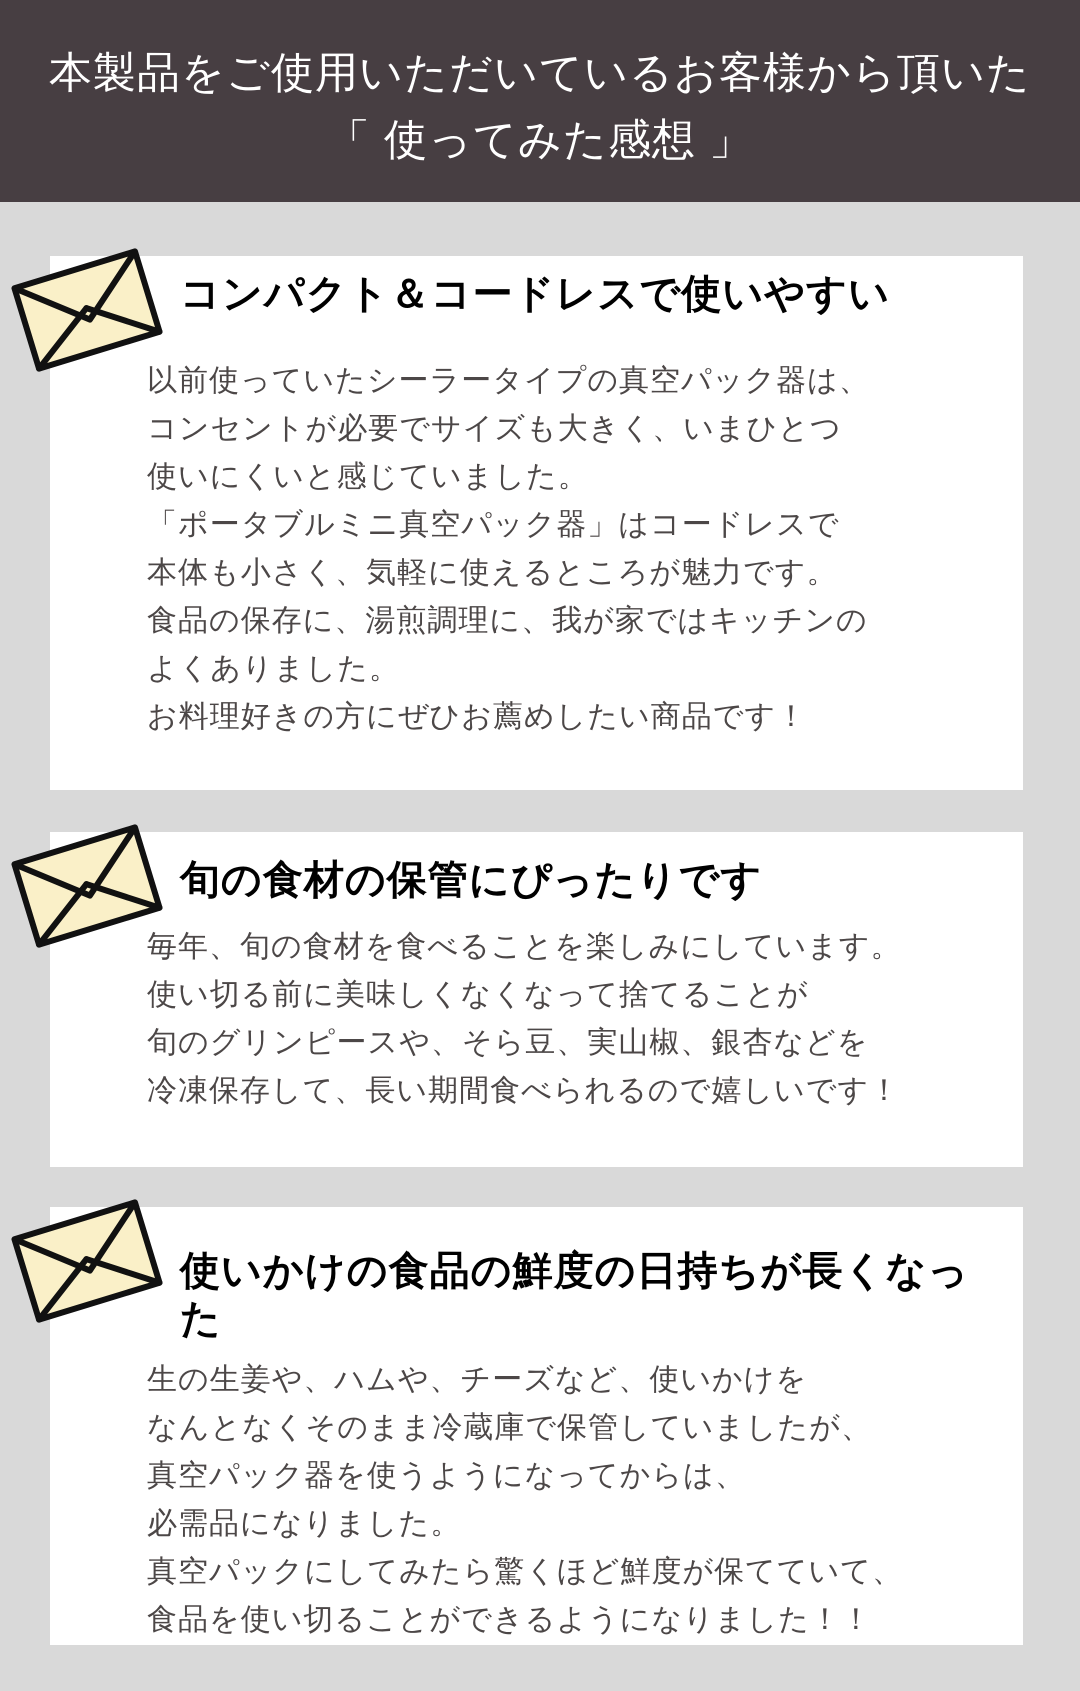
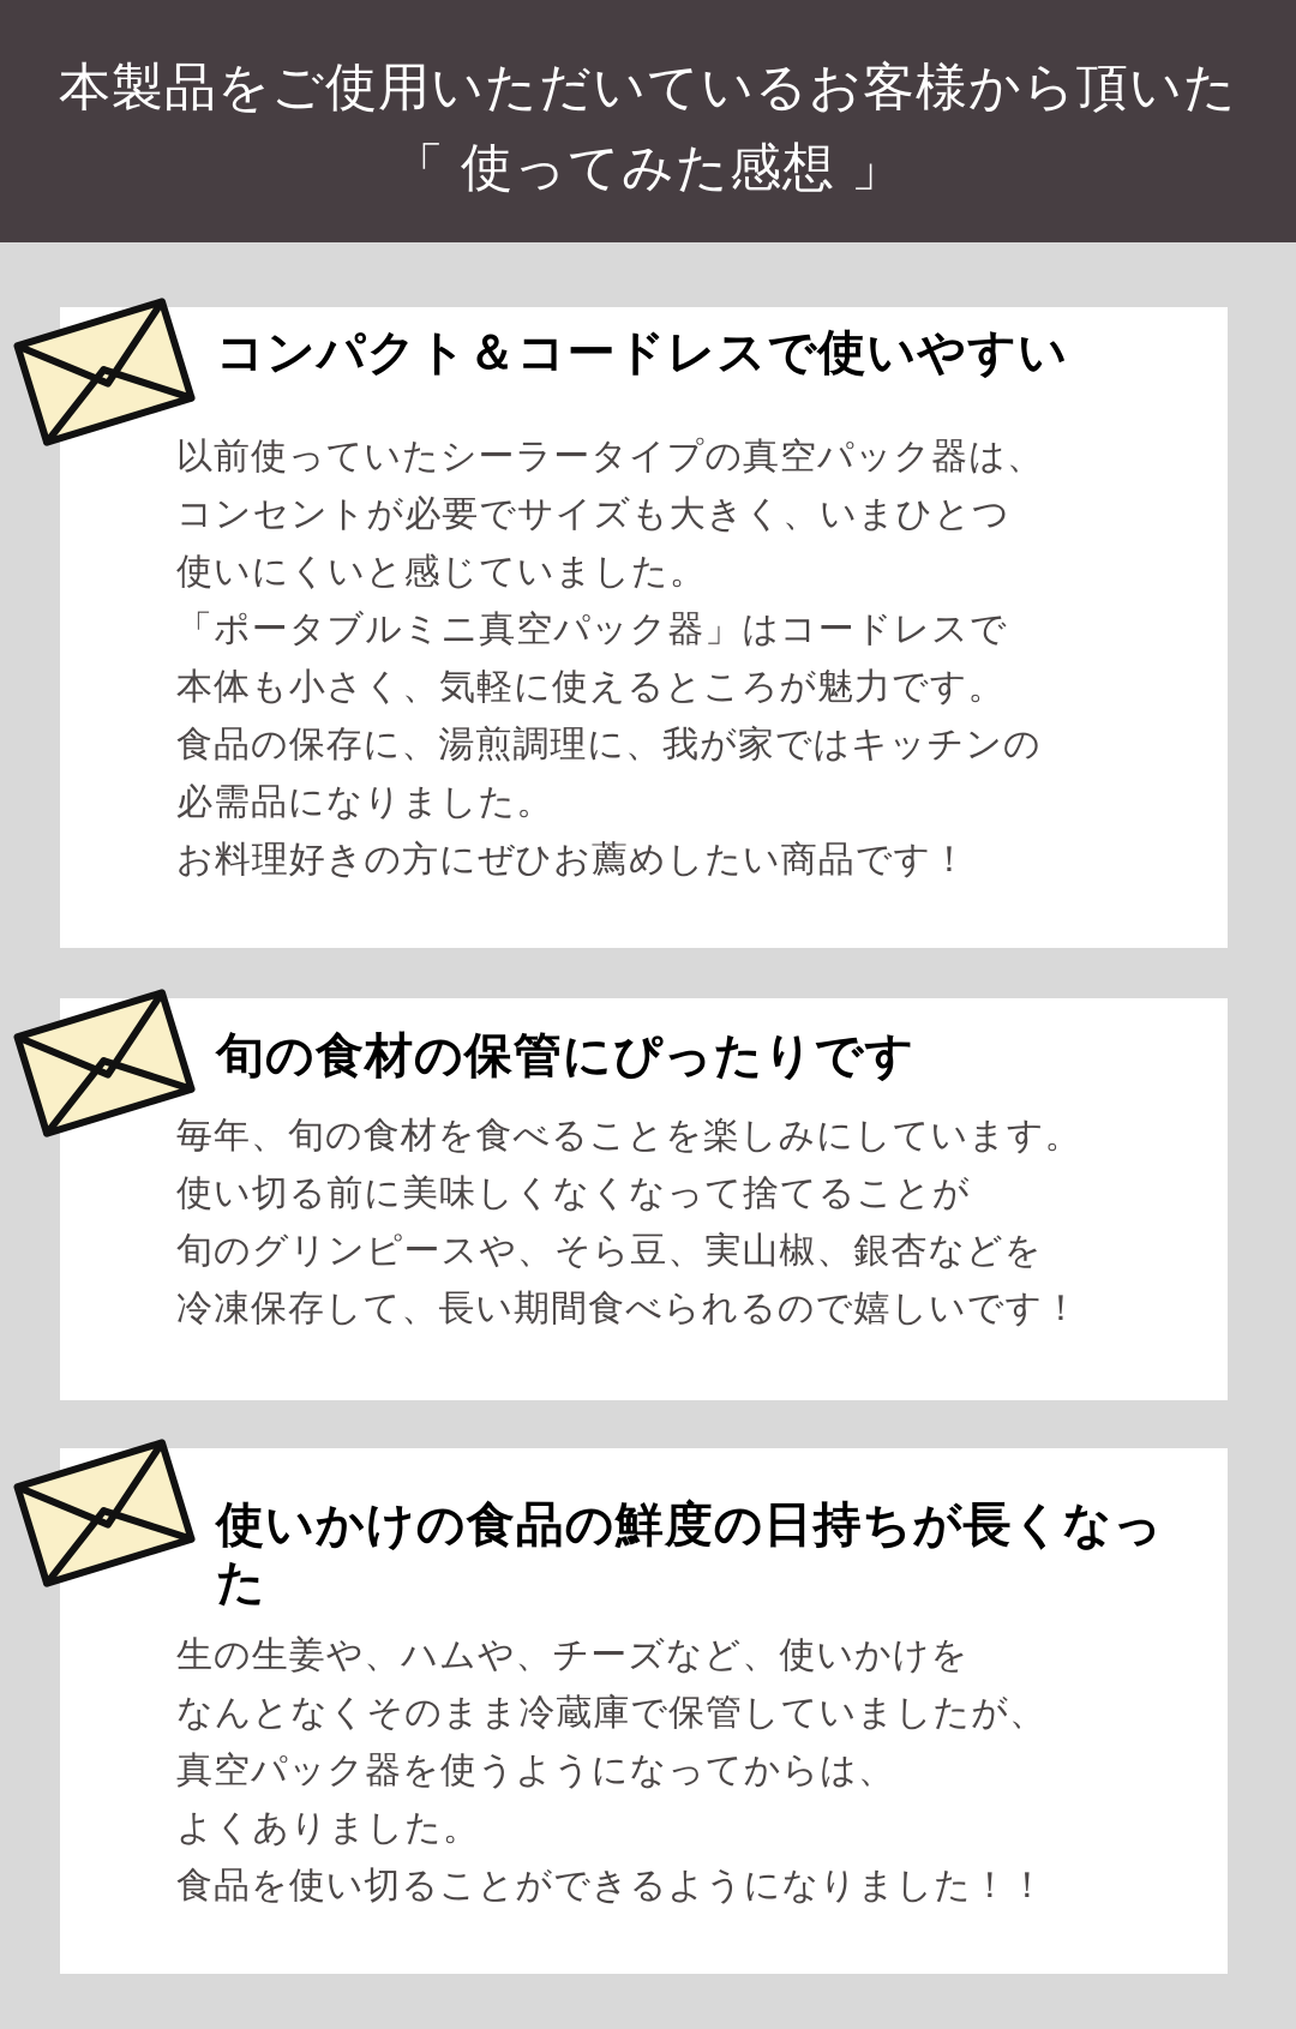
  本製品をご使用いただいているお客様から頂いた
  「 使ってみた感想 」
  コンパクト＆コードレスで使いやすい
  以前使っていたシーラータイプの真空パック器は、
  コンセントが必要でサイズも大きく、いまひとつ
  使いにくいと感じていました。
  「ポータブルミニ真空パック器」はコードレスで
  本体も小さく、気軽に使えるところが魅力です。
  食品の保存に、湯煎調理に、我が家ではキッチンの
- よくありました。
+ 必需品になりました。
  お料理好きの方にぜひお薦めしたい商品です！
  旬の食材の保管にぴったりです
  毎年、旬の食材を食べることを楽しみにしています。
  使い切る前に美味しくなくなって捨てることが
  旬のグリンピースや、そら豆、実山椒、銀杏などを
  冷凍保存して、長い期間食べられるので嬉しいです！
  使いかけの食品の鮮度の日持ちが長くなった
  生の生姜や、ハムや、チーズなど、使いかけを
  なんとなくそのまま冷蔵庫で保管していましたが、
  真空パック器を使うようになってからは、
- 必需品になりました。
+ よくありました。
- 真空パックにしてみたら驚くほど鮮度が保てていて、
  食品を使い切ることができるようになりました！！
